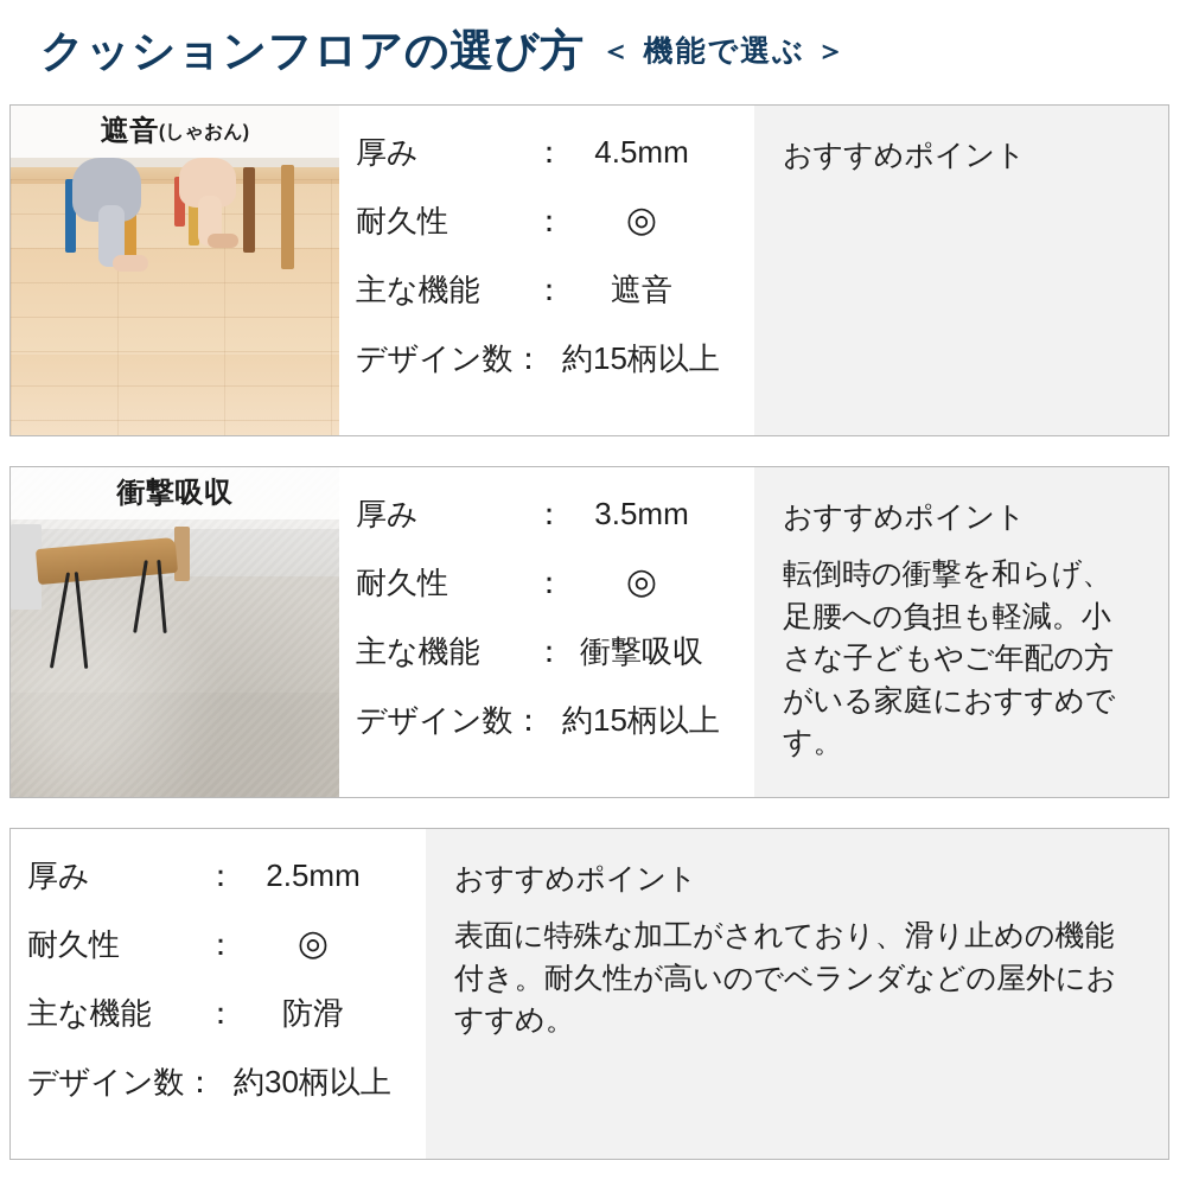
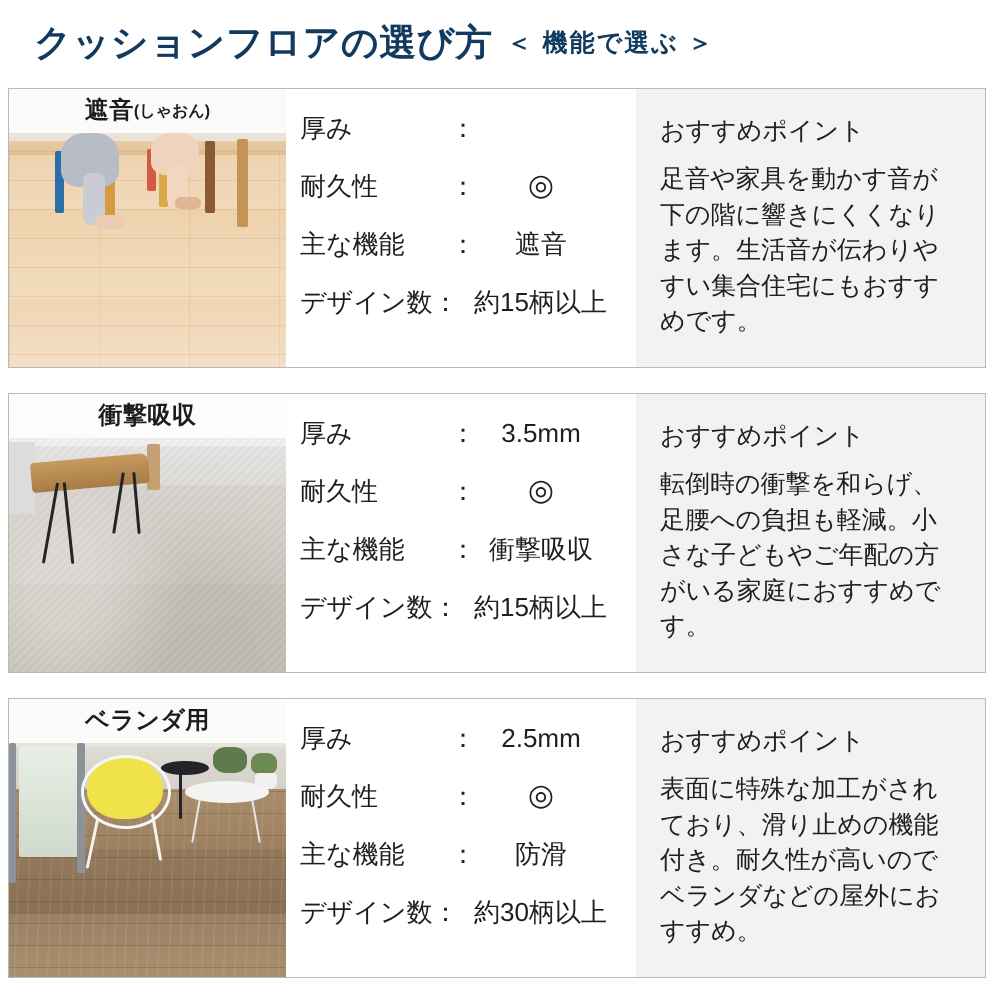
  クッションフロアの選び方
  ＜ 機能で選ぶ ＞
  遮音
  (しゃおん)
  厚み
  ：
- 4.5mm
  耐久性
  ：
  ◎
  主な機能
  ：
  遮音
  デザイン数：
  約15柄以上
  おすすめポイント
+ 足音や家具を動かす音が下の階に響きにくくなります。生活音が伝わりやすい集合住宅にもおすすめです。
  衝撃吸収
  厚み
  ：
  3.5mm
  耐久性
  ：
  ◎
  主な機能
  ：
  衝撃吸収
  デザイン数：
  約15柄以上
  おすすめポイント
  転倒時の衝撃を和らげ、足腰への負担も軽減。小さな子どもやご年配の方がいる家庭におすすめです。
+ ベランダ用
  厚み
  ：
  2.5mm
  耐久性
  ：
  ◎
  主な機能
  ：
  防滑
  デザイン数：
  約30柄以上
  おすすめポイント
  表面に特殊な加工がされており、滑り止めの機能付き。耐久性が高いのでベランダなどの屋外におすすめ。
